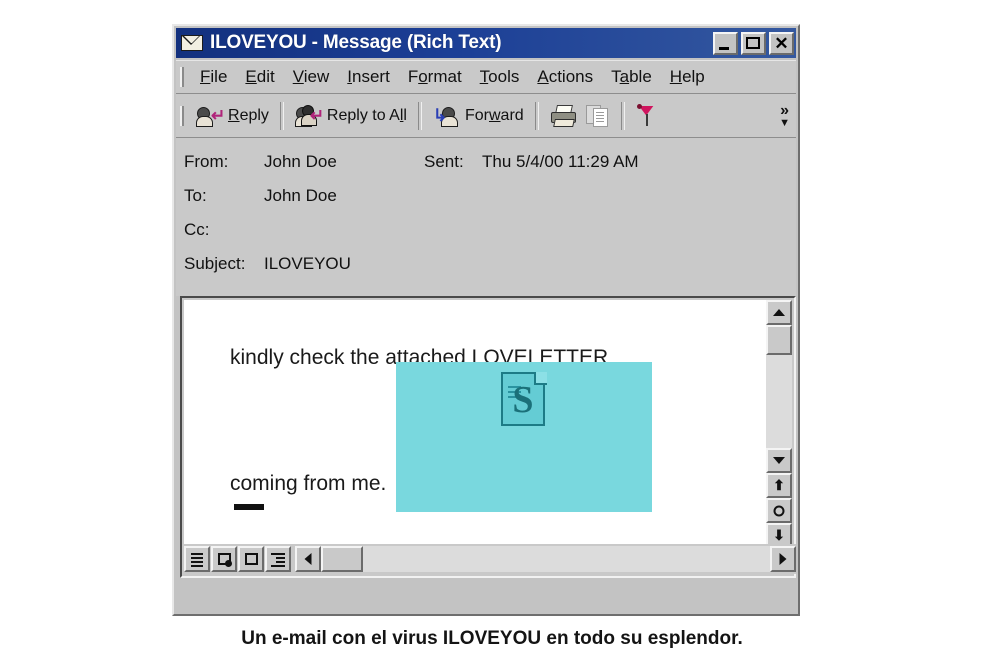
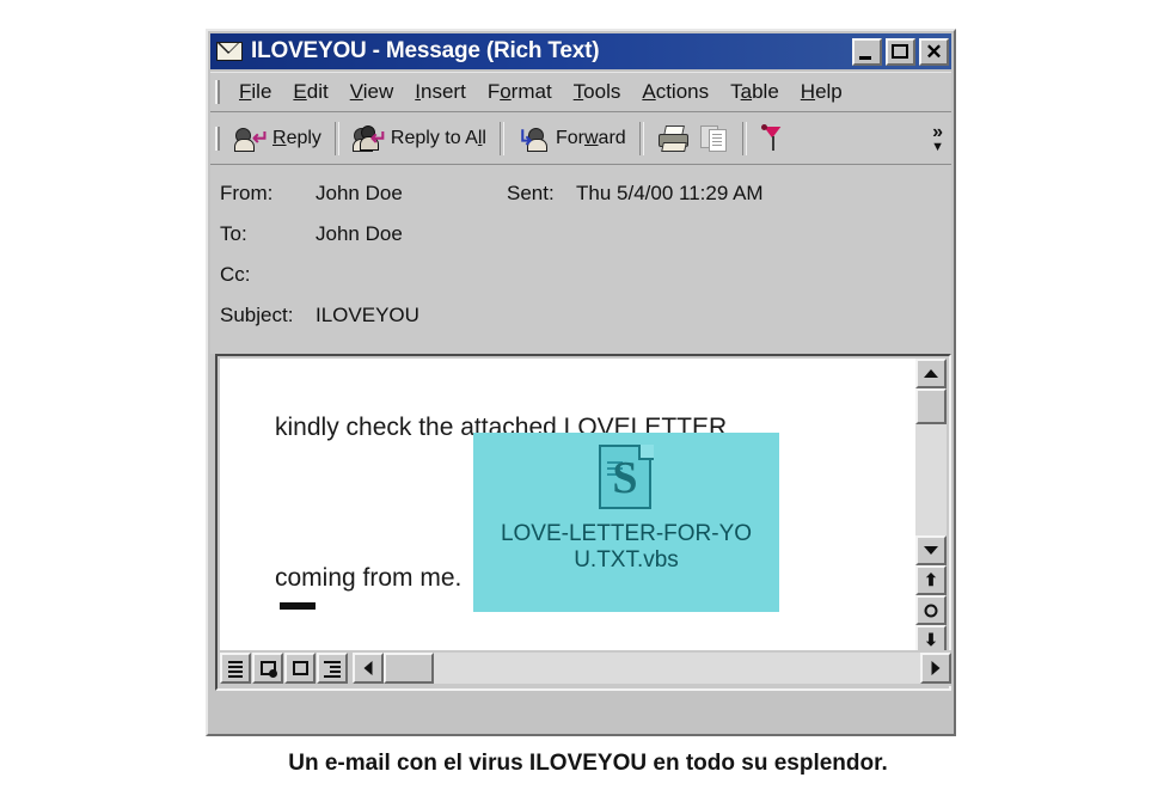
  ILOVEYOU - Message (Rich Text)
  ✕
  File
  Edit
  View
  Insert
  Format
  Tools
  Actions
  Table
  Help
  ↵
  Reply
  ↵
  Reply to All
  ↳
  Forward
  »
  ▼
  From:
  John Doe
  Sent:
  Thu 5/4/00 11:29 AM
  To:
  John Doe
  Cc:
  Subject:
  ILOVEYOU
  kindly check the attached LOVELETTER
  coming from me.
  S
+ LOVE-LETTER-FOR-YOU.TXT.vbs
  ⬆
  ⬇
  Un e-mail con el virus ILOVEYOU en todo su esplendor.
